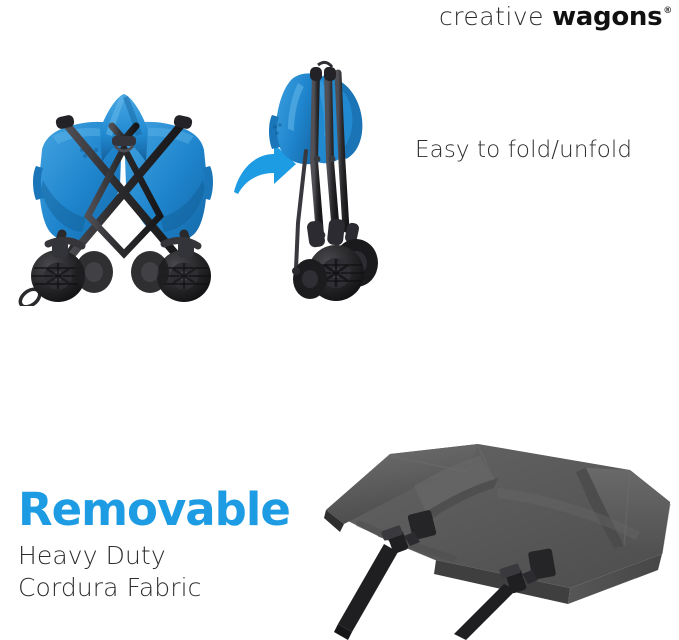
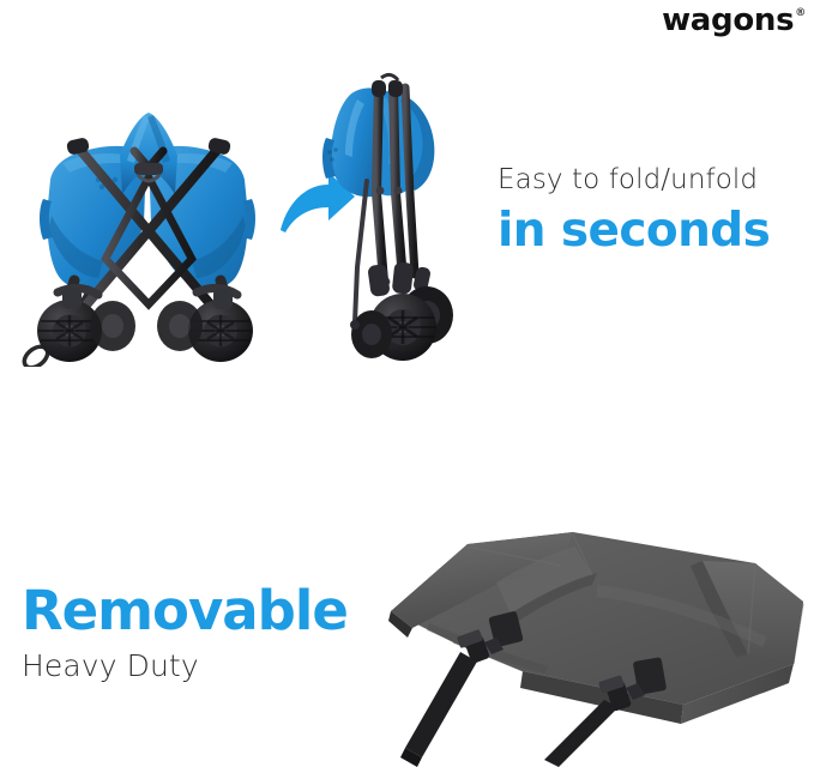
- creative
  wagons®
  Easy to fold/unfold
+ in seconds
  Removable
  Heavy Duty
- Cordura Fabric
